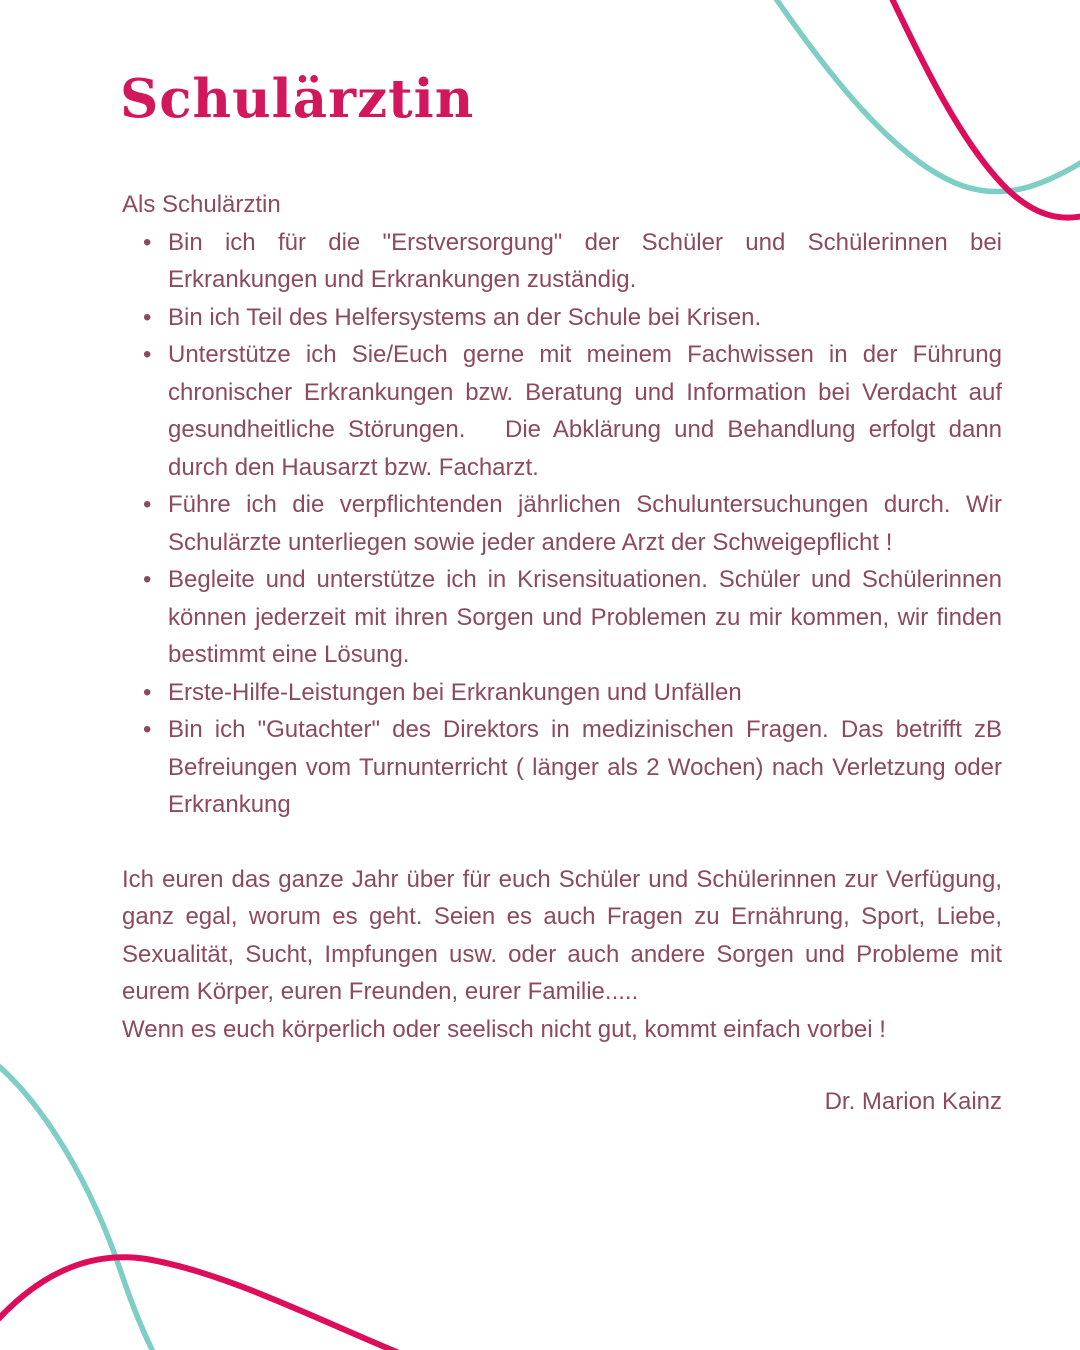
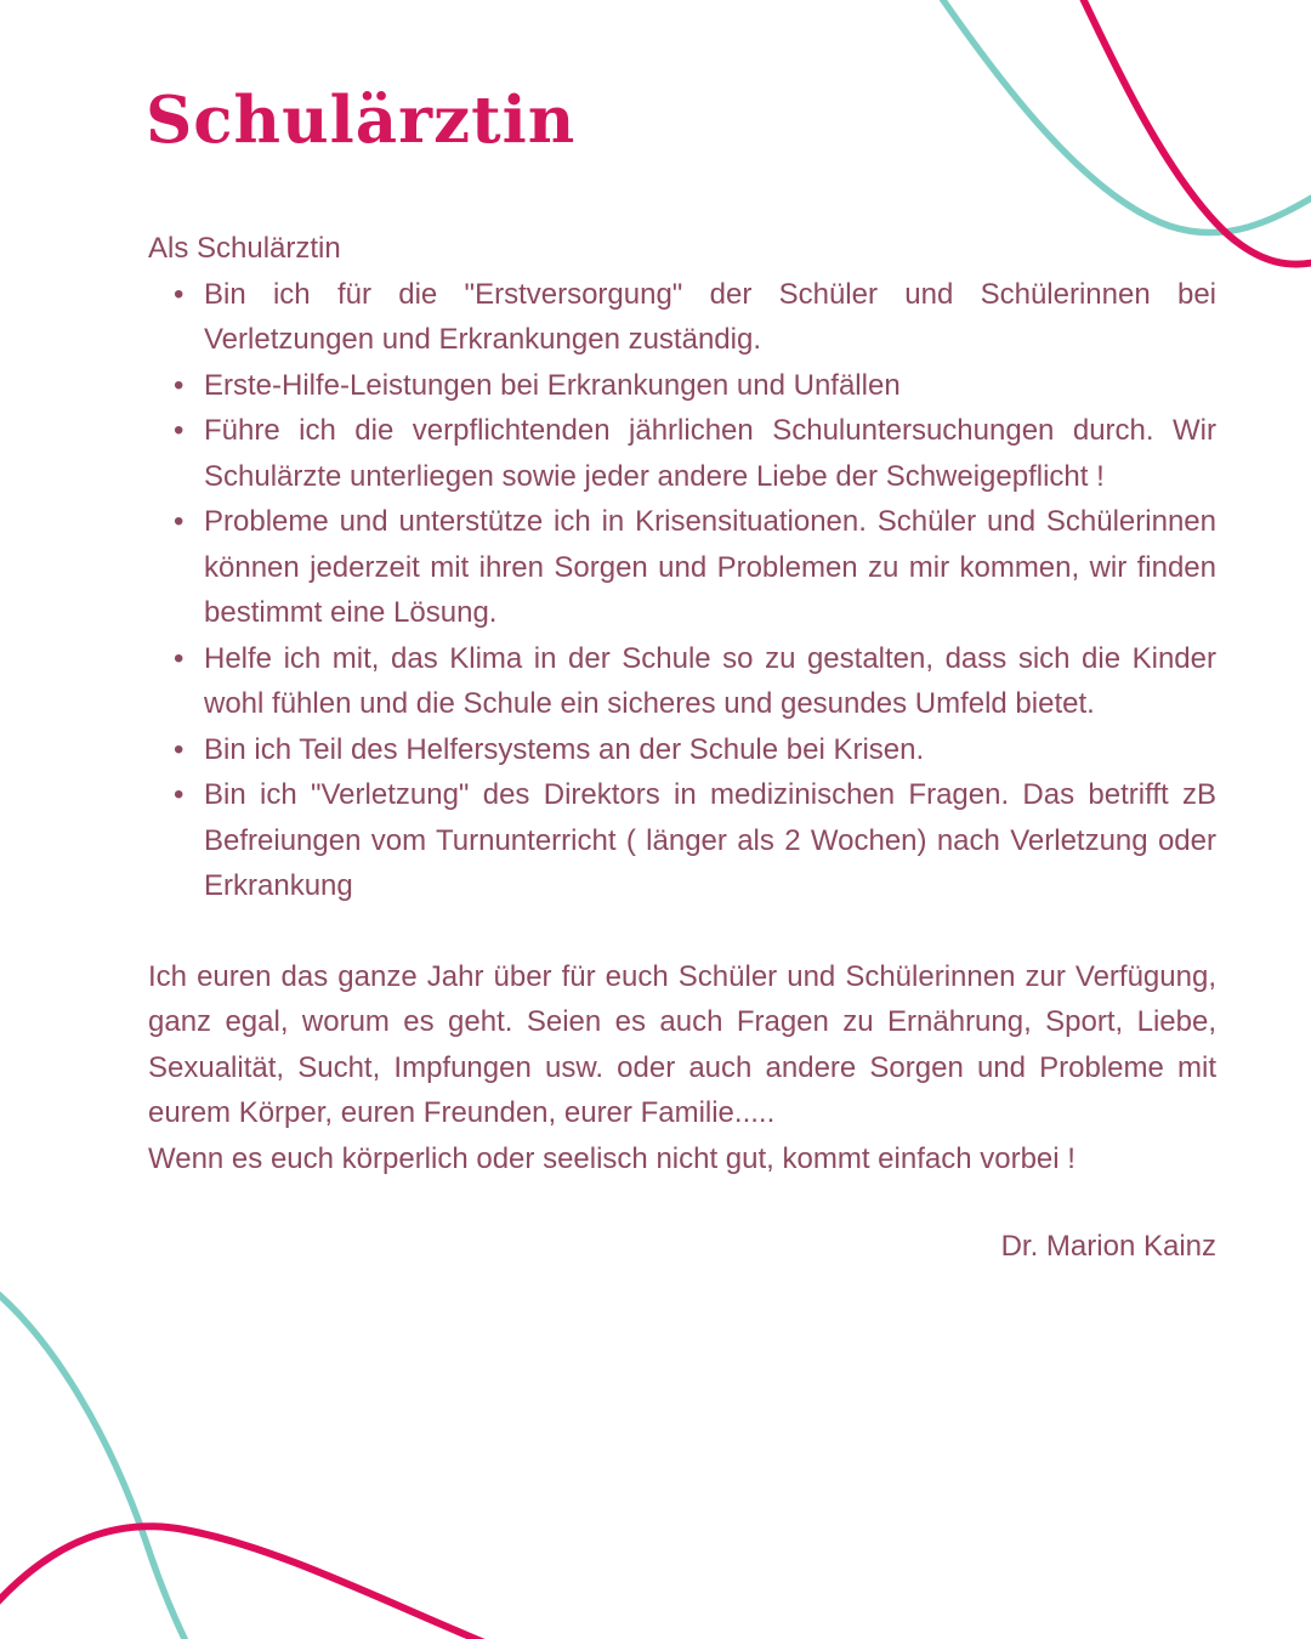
  Schulärztin
  Als Schulärztin
- Bin ich für die "Erstversorgung" der Schüler und Schülerinnen bei Erkrankungen und Erkrankungen zuständig.
+ Bin ich für die "Erstversorgung" der Schüler und Schülerinnen bei Verletzungen und Erkrankungen zuständig.
- Bin ich Teil des Helfersystems an der Schule bei Krisen.
+ Erste-Hilfe-Leistungen bei Erkrankungen und Unfällen
- Unterstütze ich Sie/Euch gerne mit meinem Fachwissen in der Führung chronischer Erkrankungen bzw. Beratung und Information bei Verdacht auf gesundheitliche Störungen. Die Abklärung und Behandlung erfolgt dann durch den Hausarzt bzw. Facharzt.
- Führe ich die verpflichtenden jährlichen Schuluntersuchungen durch. Wir Schulärzte unterliegen sowie jeder andere Arzt der Schweigepflicht !
+ Führe ich die verpflichtenden jährlichen Schuluntersuchungen durch. Wir Schulärzte unterliegen sowie jeder andere Liebe der Schweigepflicht !
- Begleite und unterstütze ich in Krisensituationen. Schüler und Schülerinnen können jederzeit mit ihren Sorgen und Problemen zu mir kommen, wir finden bestimmt eine Lösung.
+ Probleme und unterstütze ich in Krisensituationen. Schüler und Schülerinnen können jederzeit mit ihren Sorgen und Problemen zu mir kommen, wir finden bestimmt eine Lösung.
+ Helfe ich mit, das Klima in der Schule so zu gestalten, dass sich die Kinder wohl fühlen und die Schule ein sicheres und gesundes Umfeld bietet.
- Erste-Hilfe-Leistungen bei Erkrankungen und Unfällen
+ Bin ich Teil des Helfersystems an der Schule bei Krisen.
- Bin ich "Gutachter" des Direktors in medizinischen Fragen. Das betrifft zB Befreiungen vom Turnunterricht ( länger als 2 Wochen) nach Verletzung oder Erkrankung
+ Bin ich "Verletzung" des Direktors in medizinischen Fragen. Das betrifft zB Befreiungen vom Turnunterricht ( länger als 2 Wochen) nach Verletzung oder Erkrankung
  Ich euren das ganze Jahr über für euch Schüler und Schülerinnen zur Verfügung, ganz egal, worum es geht. Seien es auch Fragen zu Ernährung, Sport, Liebe, Sexualität, Sucht, Impfungen usw. oder auch andere Sorgen und Probleme mit eurem Körper, euren Freunden, eurer Familie.....
  Wenn es euch körperlich oder seelisch nicht gut, kommt einfach vorbei !
  Dr. Marion Kainz
